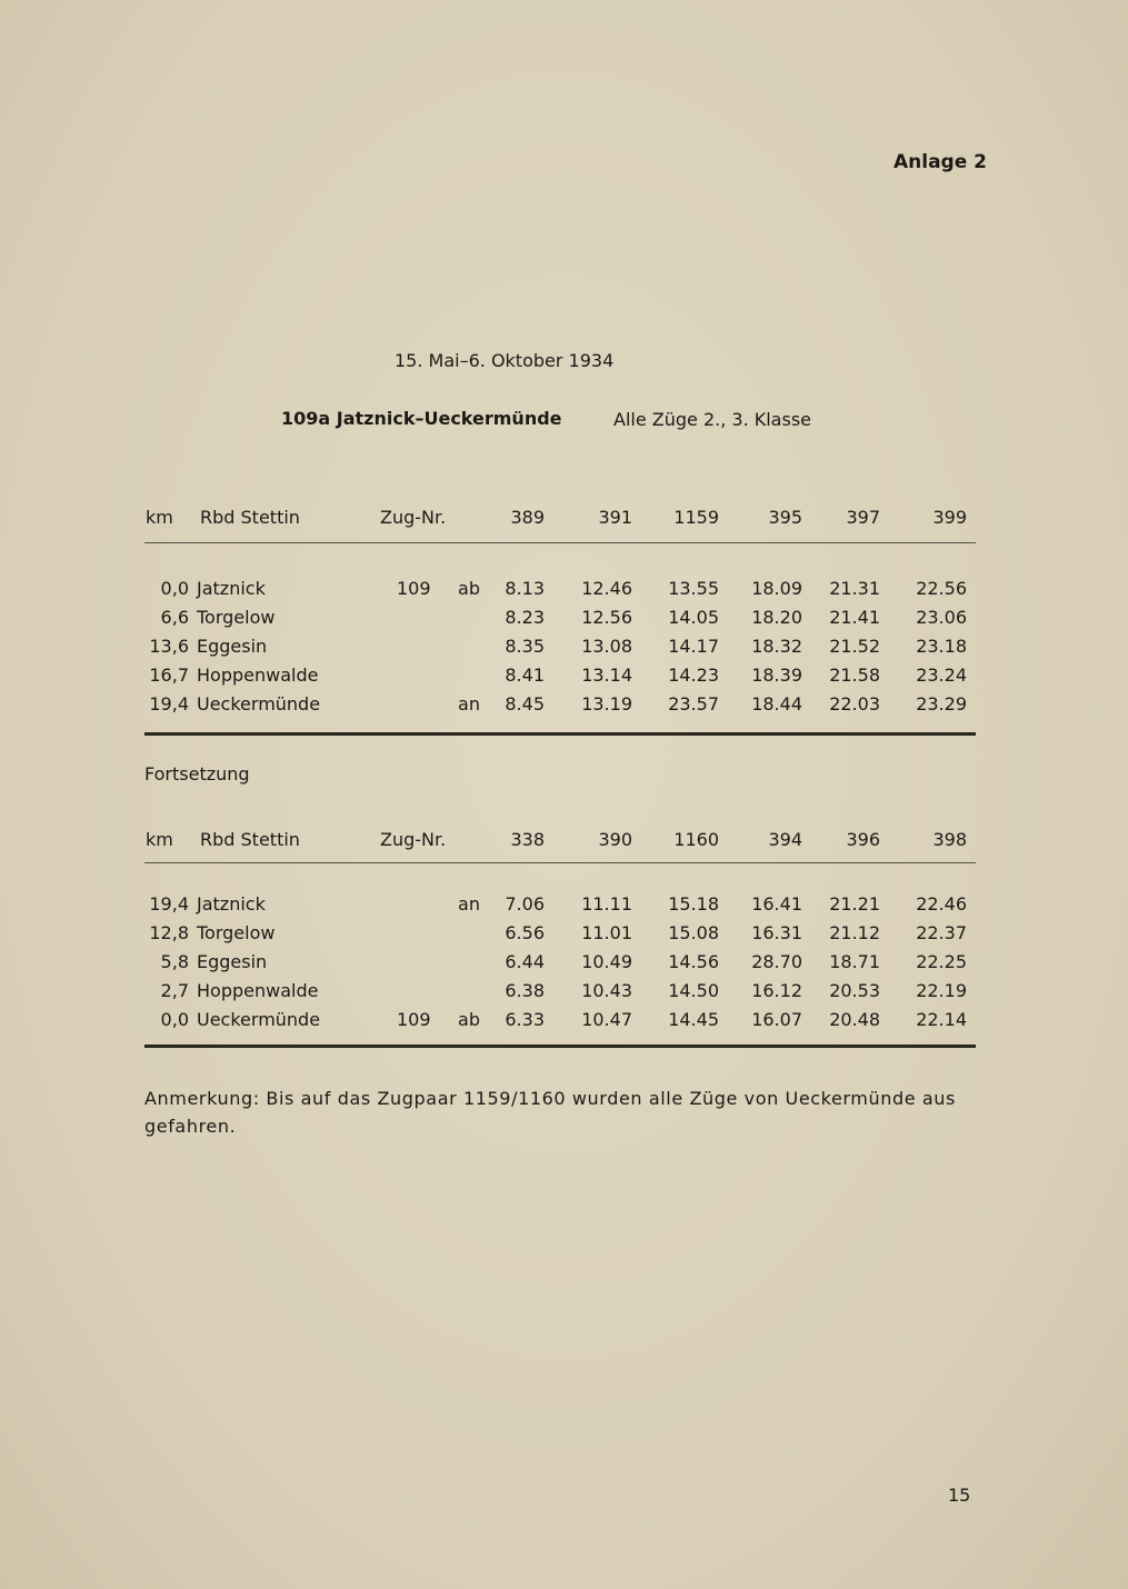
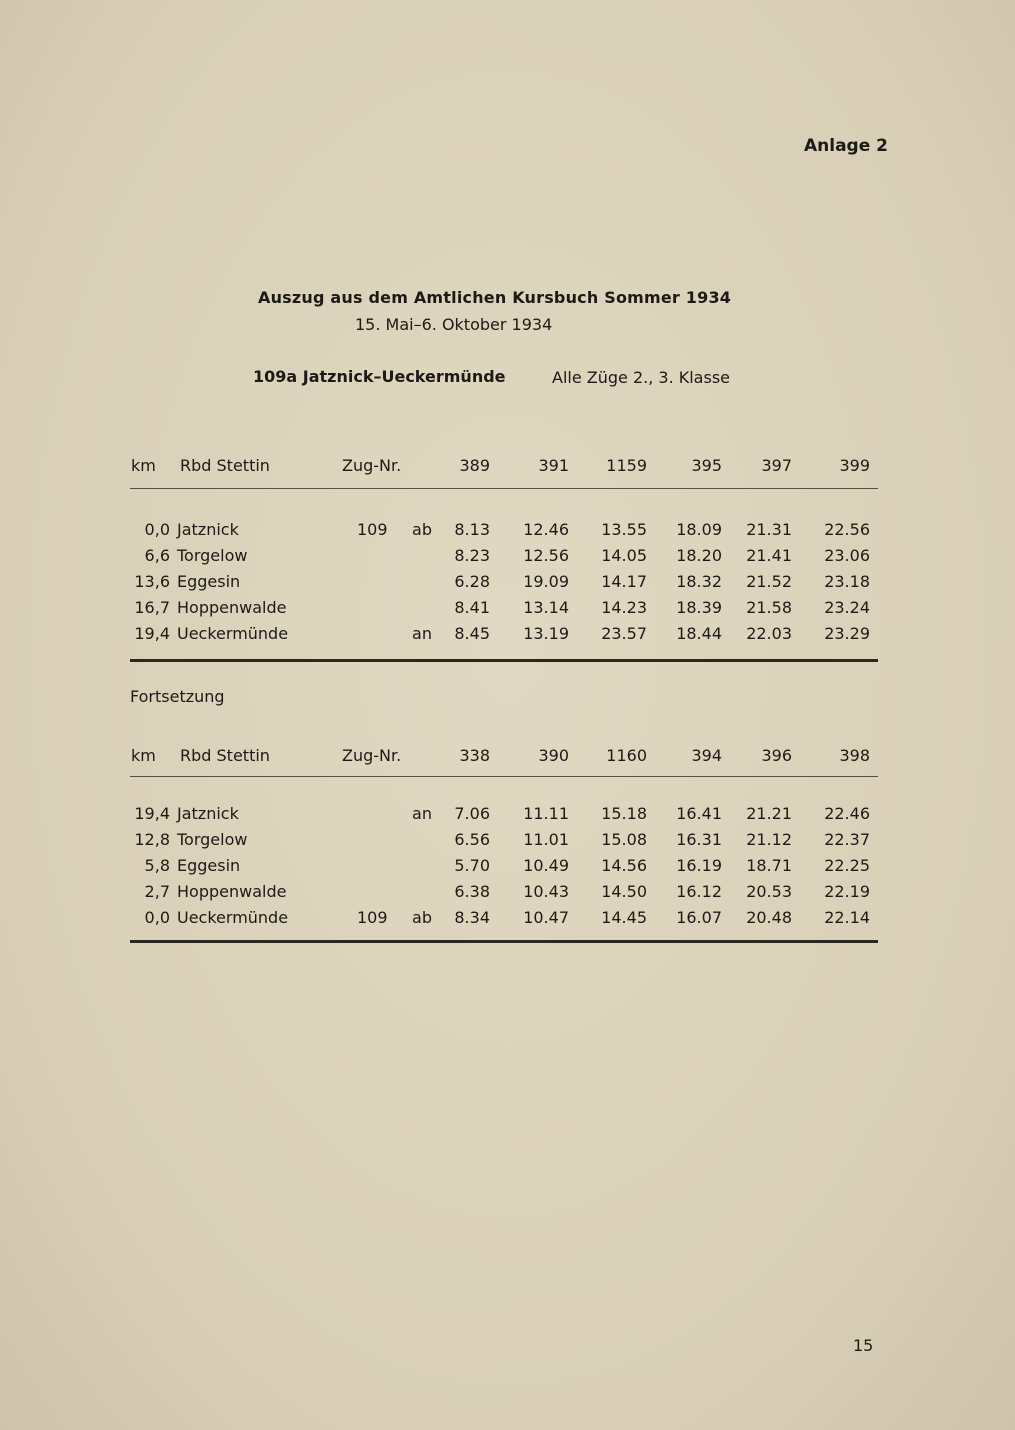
  Anlage 2
+ Auszug aus dem Amtlichen Kursbuch Sommer 1934
  15. Mai–6. Oktober 1934
  109a Jatznick–Ueckermünde
  Alle Züge 2., 3. Klasse
  km
  Rbd Stettin
  Zug-Nr.
  389
  391
  1159
  395
  397
  399
  0,0
  Jatznick
  109
  ab
  8.13
  12.46
  13.55
  18.09
  21.31
  22.56
  6,6
  Torgelow
  8.23
  12.56
  14.05
  18.20
  21.41
  23.06
  13,6
  Eggesin
- 8.35
+ 6.28
- 13.08
+ 19.09
  14.17
  18.32
  21.52
  23.18
  16,7
  Hoppenwalde
  8.41
  13.14
  14.23
  18.39
  21.58
  23.24
  19,4
  Ueckermünde
  an
  8.45
  13.19
  23.57
  18.44
  22.03
  23.29
  Fortsetzung
  km
  Rbd Stettin
  Zug-Nr.
  338
  390
  1160
  394
  396
  398
  19,4
  Jatznick
  an
  7.06
  11.11
  15.18
  16.41
  21.21
  22.46
  12,8
  Torgelow
  6.56
  11.01
  15.08
  16.31
  21.12
  22.37
  5,8
  Eggesin
- 6.44
+ 5.70
  10.49
  14.56
- 28.70
+ 16.19
  18.71
  22.25
  2,7
  Hoppenwalde
  6.38
  10.43
  14.50
  16.12
  20.53
  22.19
  0,0
  Ueckermünde
  109
  ab
- 6.33
+ 8.34
  10.47
  14.45
  16.07
  20.48
  22.14
- Anmerkung: Bis auf das Zugpaar 1159/1160 wurden alle Züge von Ueckermünde aus gefahren.
  15
